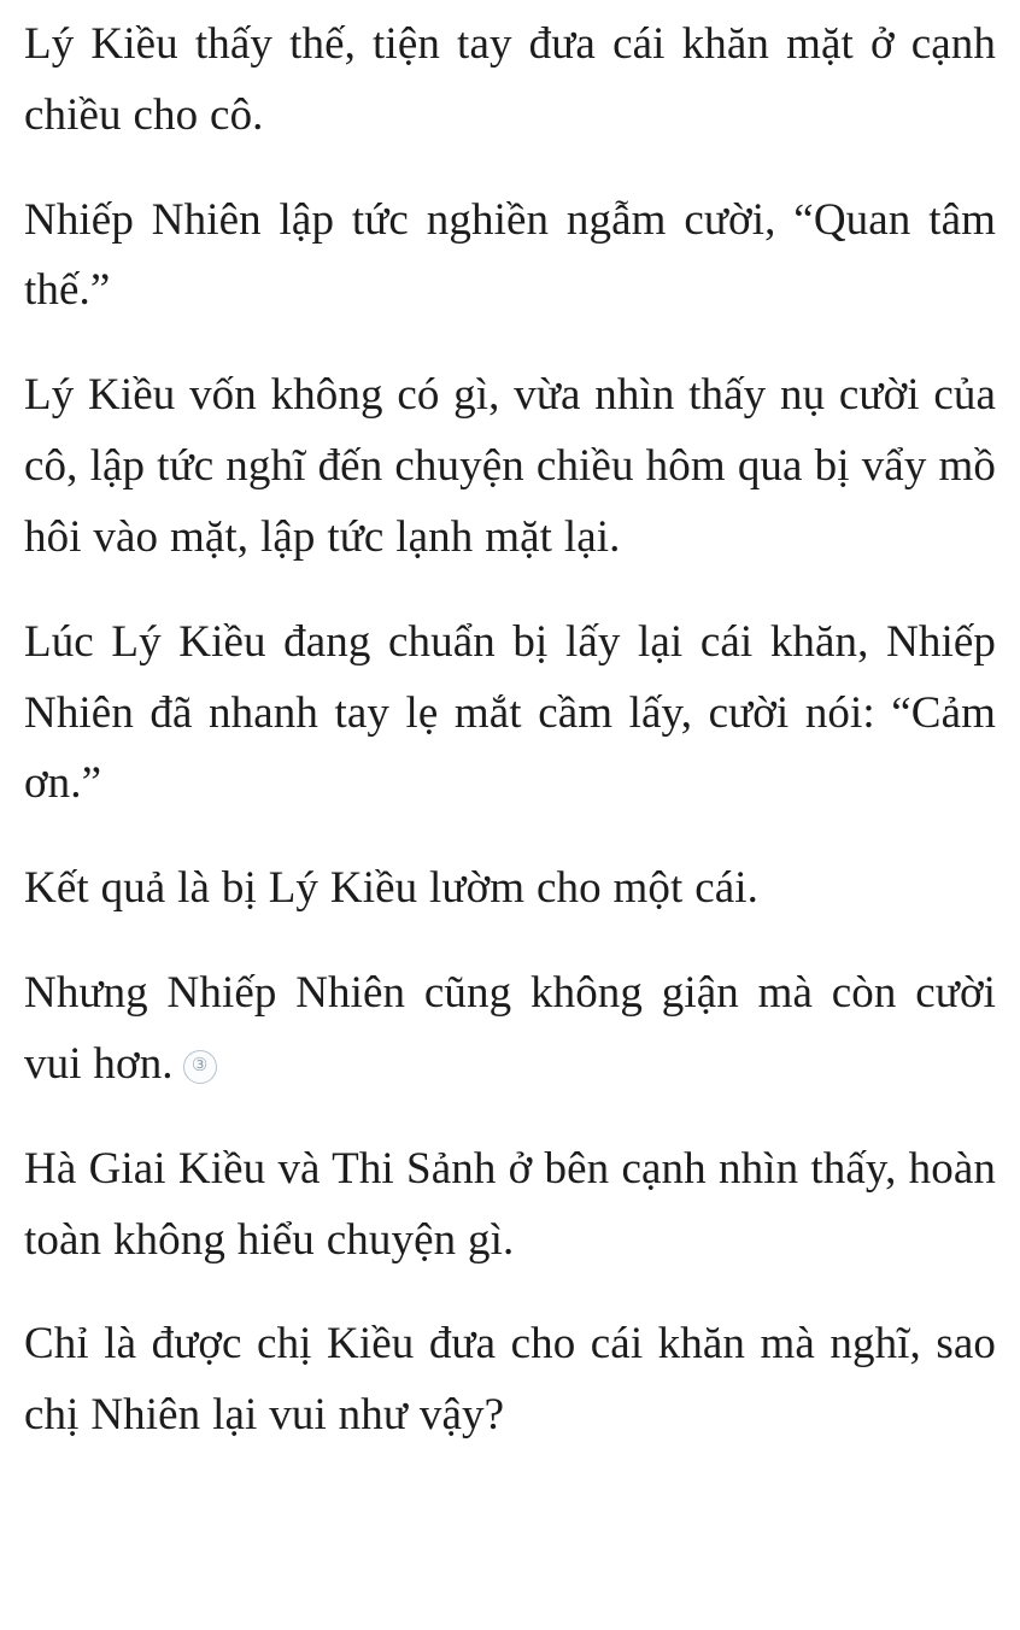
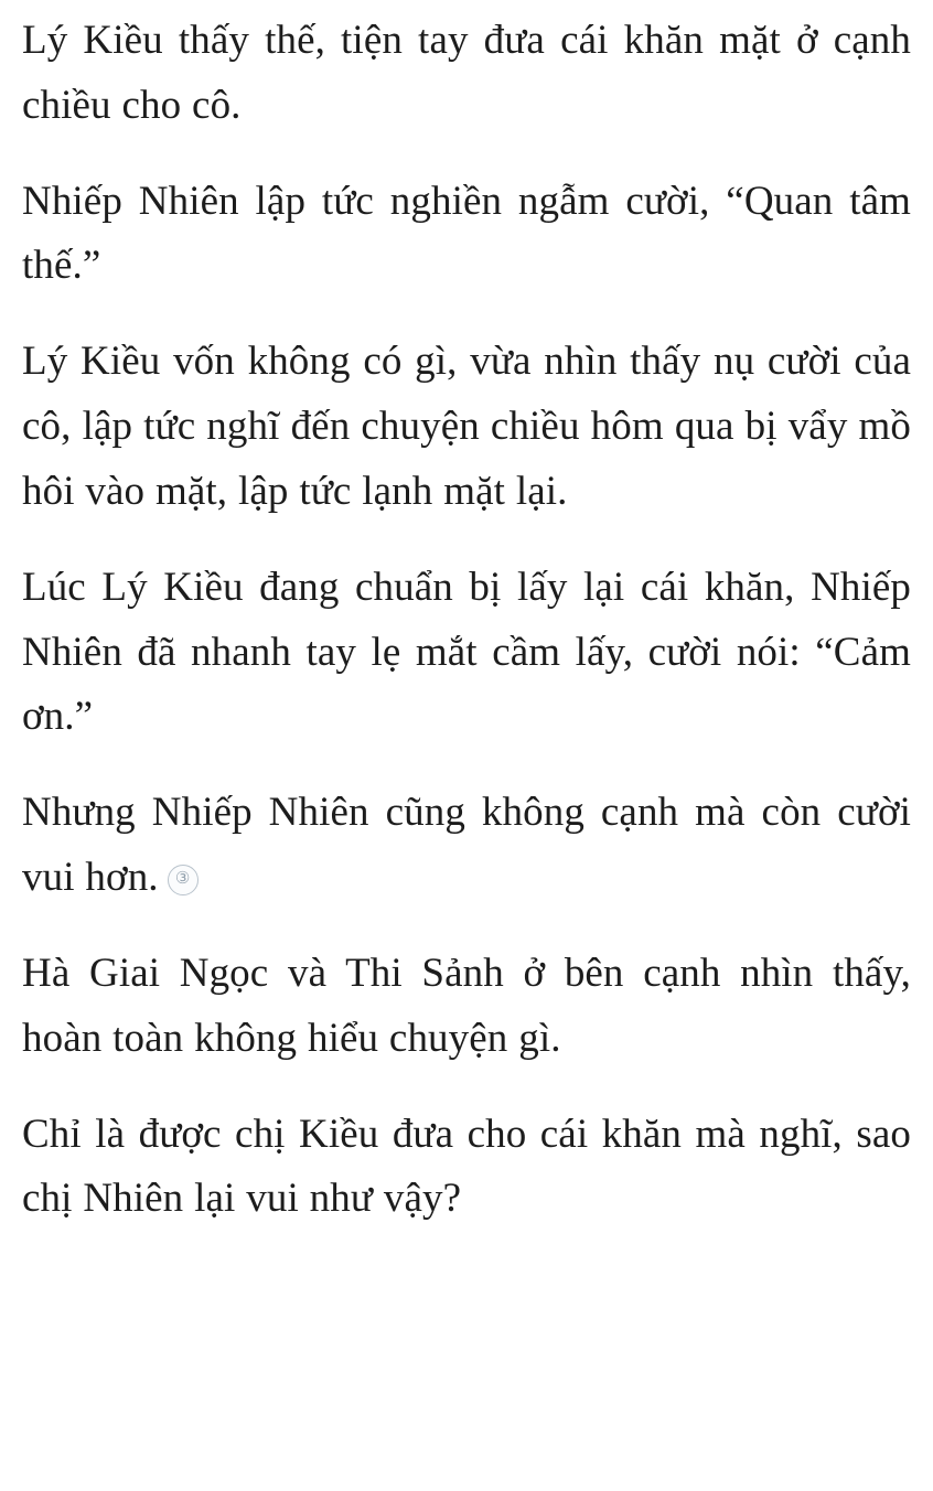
  Lý Kiều thấy thế, tiện tay đưa cái khăn mặt ở cạnh chiều cho cô.
  Nhiếp Nhiên lập tức nghiền ngẫm cười, “Quan tâm thế.”
  Lý Kiều vốn không có gì, vừa nhìn thấy nụ cười của cô, lập tức nghĩ đến chuyện chiều hôm qua bị vẩy mồ hôi vào mặt, lập tức lạnh mặt lại.
  Lúc Lý Kiều đang chuẩn bị lấy lại cái khăn, Nhiếp Nhiên đã nhanh tay lẹ mắt cầm lấy, cười nói: “Cảm ơn.”
- Kết quả là bị Lý Kiều lườm cho một cái.
- Nhưng Nhiếp Nhiên cũng không giận mà còn cười vui hơn. ③
+ Nhưng Nhiếp Nhiên cũng không cạnh mà còn cười vui hơn. ③
- Hà Giai Kiều và Thi Sảnh ở bên cạnh nhìn thấy, hoàn toàn không hiểu chuyện gì.
+ Hà Giai Ngọc và Thi Sảnh ở bên cạnh nhìn thấy, hoàn toàn không hiểu chuyện gì.
  Chỉ là được chị Kiều đưa cho cái khăn mà nghĩ, sao chị Nhiên lại vui như vậy?
